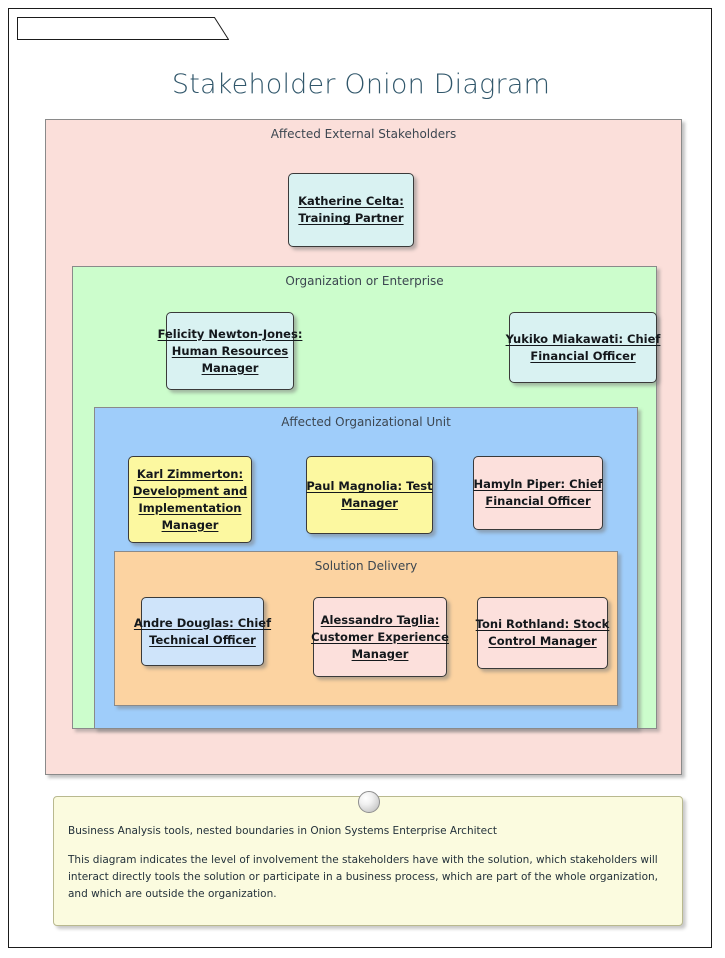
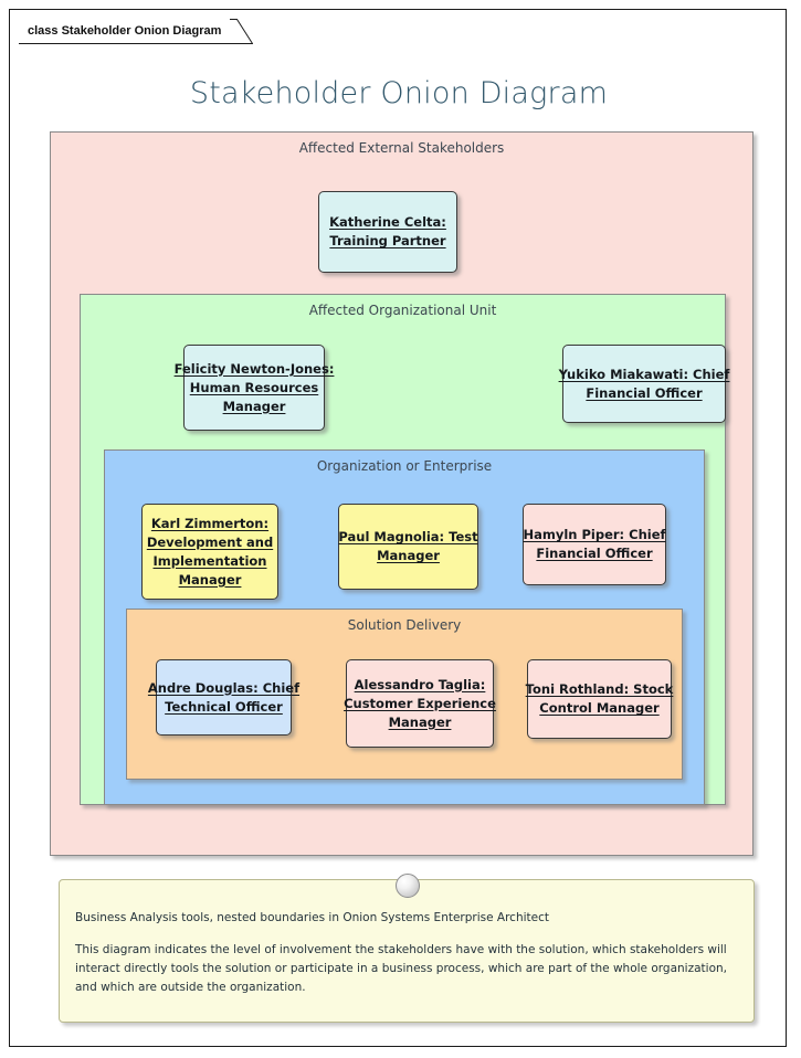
+ class Stakeholder Onion Diagram
  Stakeholder Onion Diagram
  Affected External Stakeholders
  Katherine Celta:
  Training Partner
- Organization or Enterprise
+ Affected Organizational Unit
  Felicity Newton-Jones:
  Human Resources
  Manager
  Yukiko Miakawati: Chief
  Financial Officer
- Affected Organizational Unit
+ Organization or Enterprise
  Karl Zimmerton:
  Development and
  Implementation
  Manager
  Paul Magnolia: Test
  Manager
  Hamyln Piper: Chief
  Financial Officer
  Solution Delivery
  Andre Douglas: Chief
  Technical Officer
  Alessandro Taglia:
  Customer Experience
  Manager
  Toni Rothland: Stock
  Control Manager
  Business Analysis tools, nested boundaries in Onion Systems Enterprise Architect
  This diagram indicates the level of involvement the stakeholders have with the solution, which stakeholders will interact directly tools the solution or participate in a business process, which are part of the whole organization, and which are outside the organization.
